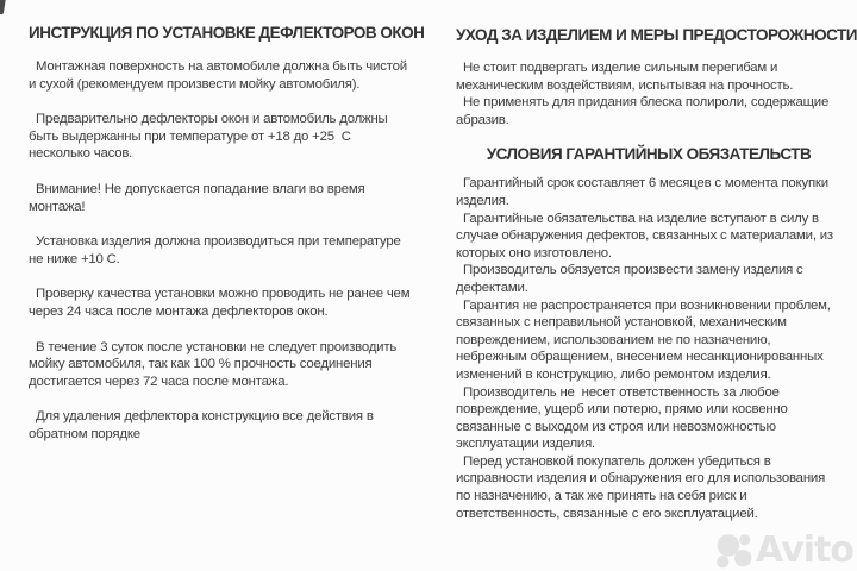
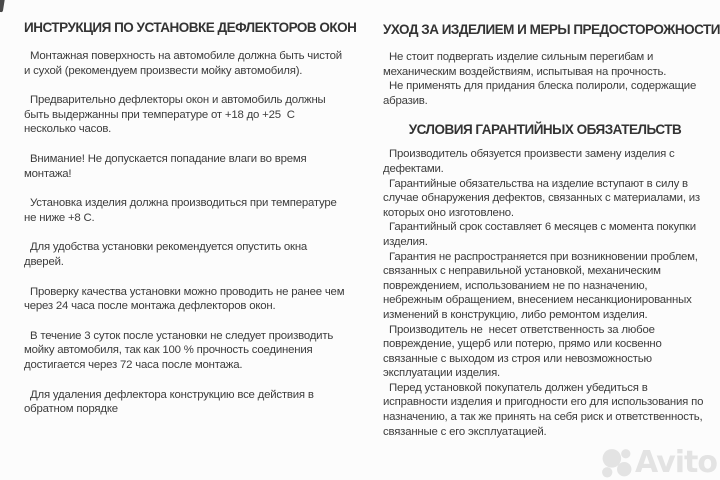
  ИНСТРУКЦИЯ ПО УСТАНОВКЕ ДЕФЛЕКТОРОВ ОКОН
  Монтажная поверхность на автомобиле должна быть чистой и сухой (рекомендуем произвести мойку автомобиля).
  Предварительно дефлекторы окон и автомобиль должны быть выдержанны при температуре от +18 до +25 С несколько часов.
  Внимание! Не допускается попадание влаги во время монтажа!
- Установка изделия должна производиться при температуре не ниже +10 С.
+ Установка изделия должна производиться при температуре не ниже +8 С.
+ Для удобства установки рекомендуется опустить окна дверей.
  Проверку качества установки можно проводить не ранее чем через 24 часа после монтажа дефлекторов окон.
  В течение 3 суток после установки не следует производить мойку автомобиля, так как 100 % прочность соединения достигается через 72 часа после монтажа.
  Для удаления дефлектора конструкцию все действия в обратном порядке
  УХОД ЗА ИЗДЕЛИЕМ И МЕРЫ ПРЕДОСТОРОЖНОСТИ
  Не стоит подвергать изделие сильным перегибам и механическим воздействиям, испытывая на прочность.
  Не применять для придания блеска полироли, содержащие абразив.
  УСЛОВИЯ ГАРАНТИЙНЫХ ОБЯЗАТЕЛЬСТВ
- Гарантийный срок составляет 6 месяцев с момента покупки изделия.
+ Производитель обязуется произвести замену изделия с дефектами.
  Гарантийные обязательства на изделие вступают в силу в случае обнаружения дефектов, связанных с материалами, из которых оно изготовлено.
- Производитель обязуется произвести замену изделия с дефектами.
+ Гарантийный срок составляет 6 месяцев с момента покупки изделия.
  Гарантия не распространяется при возникновении проблем, связанных с неправильной установкой, механическим повреждением, использованием не по назначению, небрежным обращением, внесением несанкционированных изменений в конструкцию, либо ремонтом изделия.
  Производитель не несет ответственность за любое повреждение, ущерб или потерю, прямо или косвенно связанные с выходом из строя или невозможностью эксплуатации изделия.
- Перед установкой покупатель должен убедиться в исправности изделия и обнаружения его для использования по назначению, а так же принять на себя риск и ответственность, связанные с его эксплуатацией.
+ Перед установкой покупатель должен убедиться в исправности изделия и пригодности его для использования по назначению, а так же принять на себя риск и ответственность, связанные с его эксплуатацией.
  Avito
